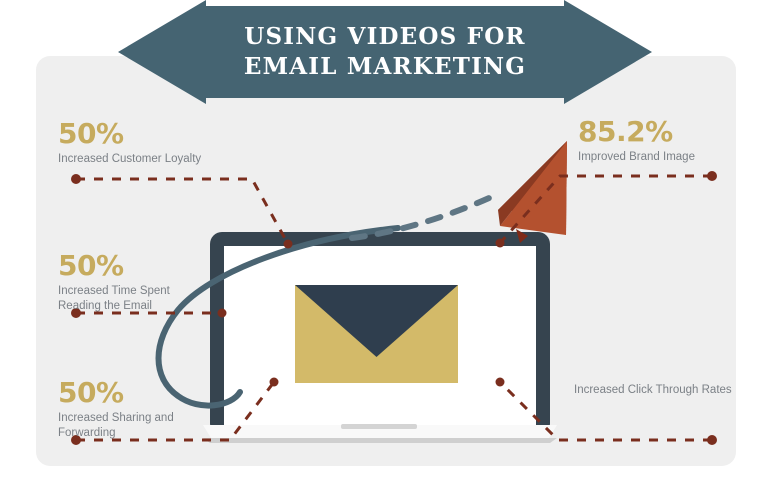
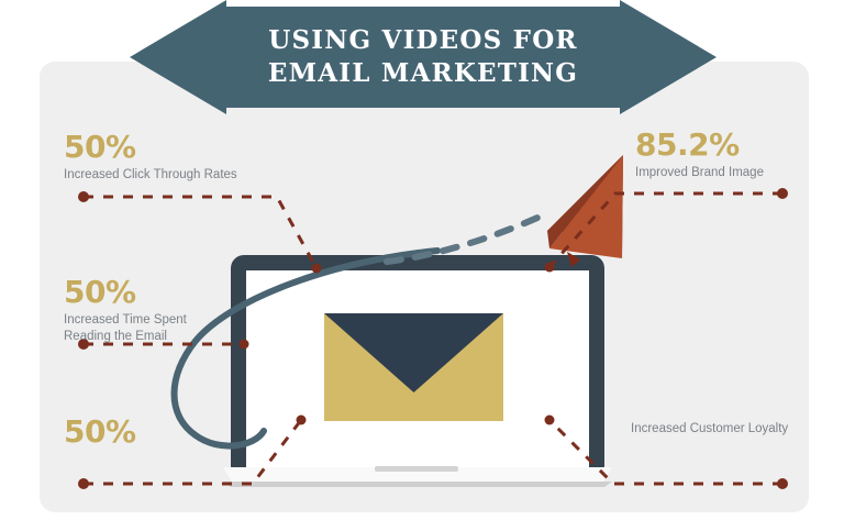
  USING VIDEOS FOR
  EMAIL MARKETING
  50%
- Increased Customer Loyalty
+ Increased Click Through Rates
  50%
  Increased Time Spent
  Reading the Email
  50%
- Increased Sharing and
- Forwarding
  85.2%
  Improved Brand Image
- Increased Click Through Rates
+ Increased Customer Loyalty
